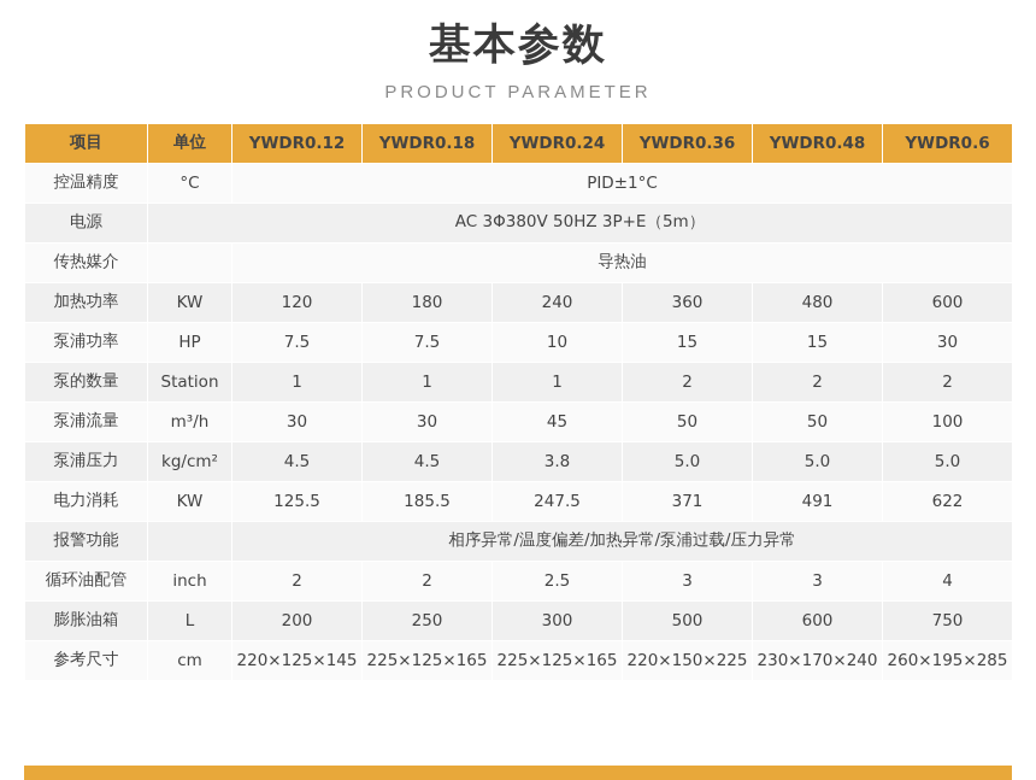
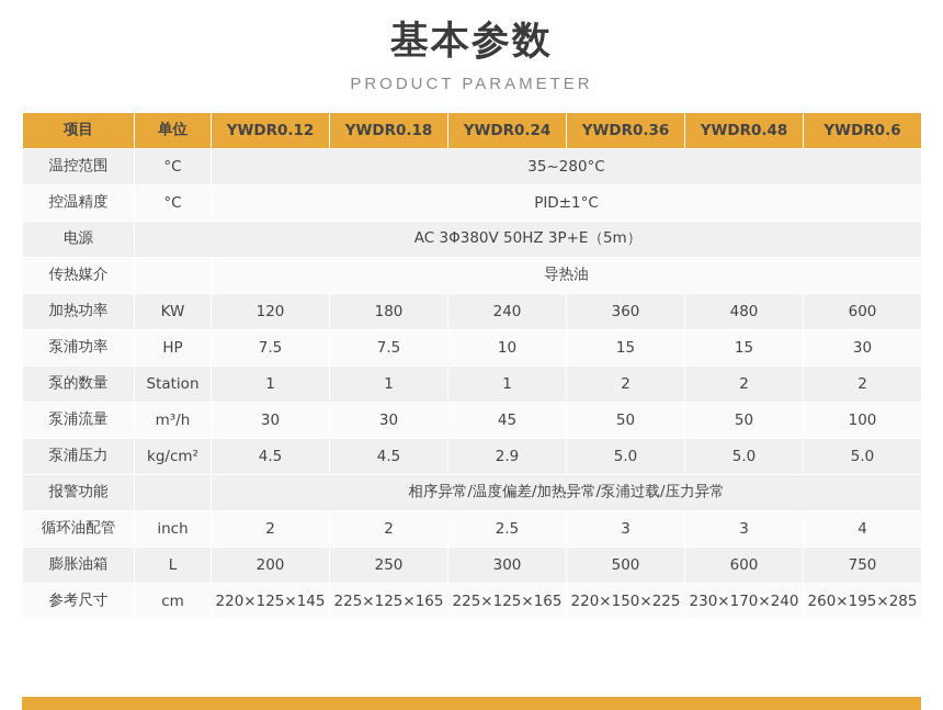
  基本参数
  PRODUCT PARAMETER
  项目	单位	YWDR0.12	YWDR0.18	YWDR0.24	YWDR0.36	YWDR0.48	YWDR0.6
+ 温控范围	°C	35~280°C
  控温精度	°C	PID±1°C
  电源	AC 3Φ380V 50HZ 3P+E（5m）
  传热媒介		导热油
  加热功率	KW	120	180	240	360	480	600
  泵浦功率	HP	7.5	7.5	10	15	15	30
  泵的数量	Station	1	1	1	2	2	2
  泵浦流量	m³/h	30	30	45	50	50	100
- 泵浦压力	kg/cm²	4.5	4.5	3.8	5.0	5.0	5.0
+ 泵浦压力	kg/cm²	4.5	4.5	2.9	5.0	5.0	5.0
- 电力消耗	KW	125.5	185.5	247.5	371	491	622
  报警功能		相序异常/温度偏差/加热异常/泵浦过载/压力异常
  循环油配管	inch	2	2	2.5	3	3	4
  膨胀油箱	L	200	250	300	500	600	750
  参考尺寸	cm	220×125×145	225×125×165	225×125×165	220×150×225	230×170×240	260×195×285
